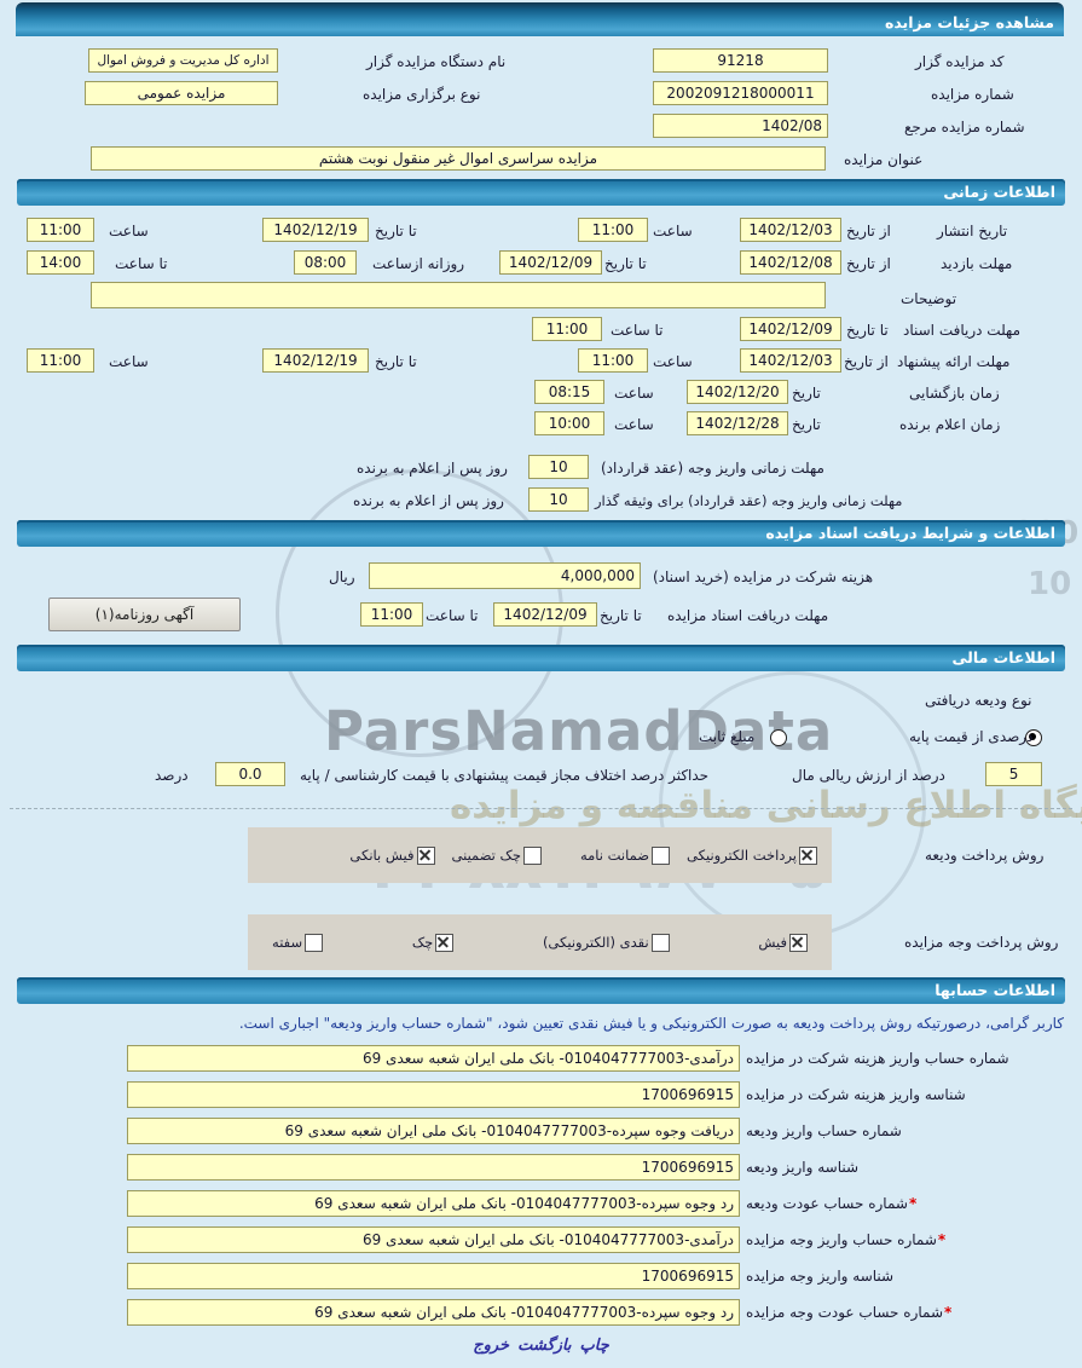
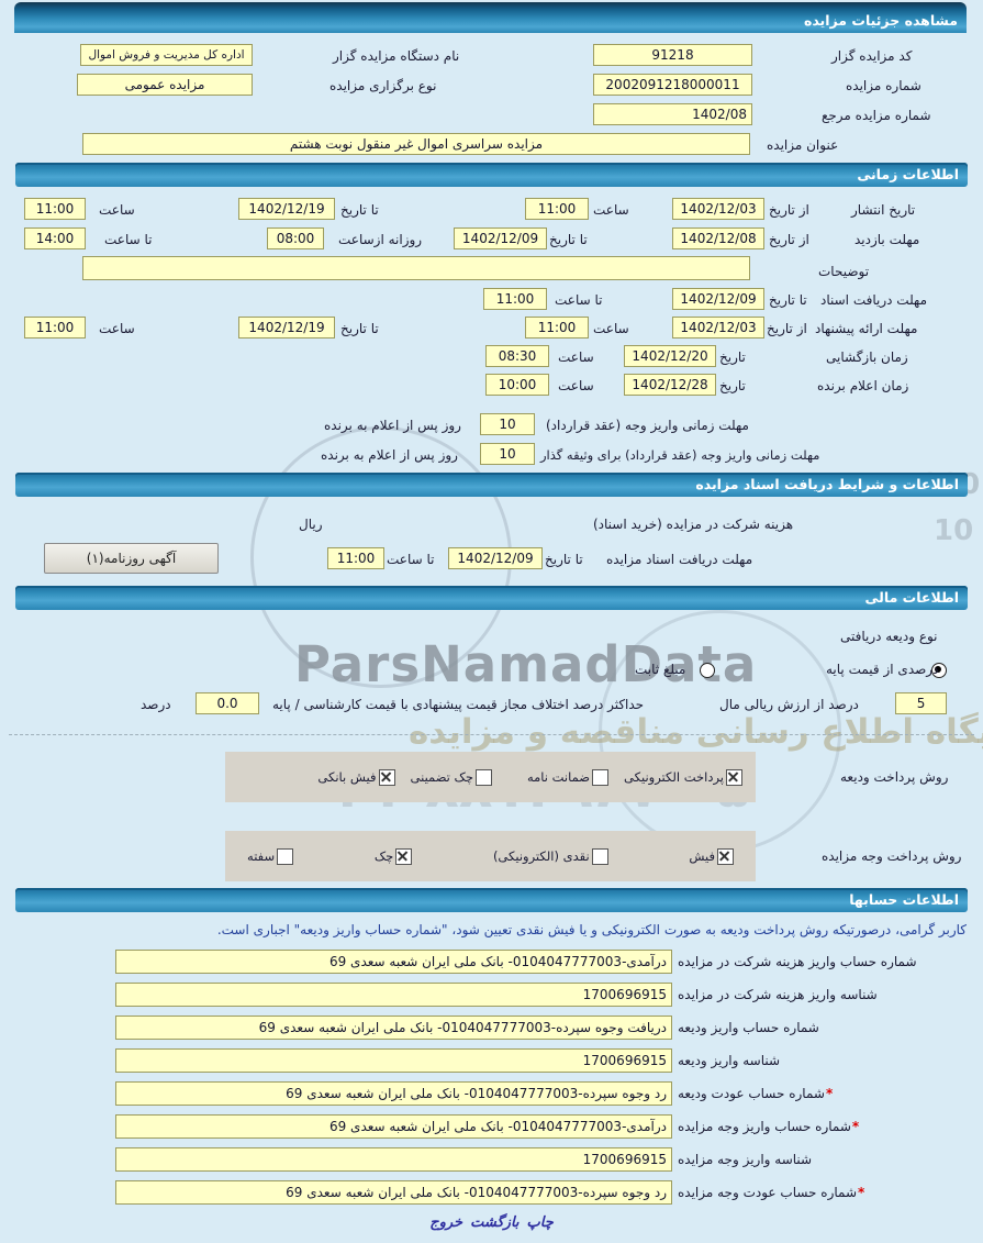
  10
  ParsNamadDaa
  گاه اطلاع رسانی مناقصه و مزایده
  مشاهده جزئیات مزایده
  کد مزایده گزار
  91218
  نام دستگاه مزایده گزار
  اداره کل مدیریت و فروش اموال
  شماره مزایده
  2002091218000011
  نوع برگزاری مزایده
  مزایده عمومی
  شماره مزایده مرجع
  1402/08
  عنوان مزایده
  مزایده سراسری اموال غیر منقول نوبت هشتم
  اطلاعات زمانی
  تاریخ انتشار
  از تاریخ
  1402/12/03
  ساعت
  11:00
  تا تاریخ
  1402/12/19
  ساعت
  11:00
  مهلت بازدید
  از تاریخ
  1402/12/08
  تا تاریخ
  1402/12/09
  روزانه ازساعت
  08:00
  تا ساعت
  14:00
  توضیحات
  مهلت دریافت اسناد
  تا تاریخ
  1402/12/09
  تا ساعت
  11:00
  مهلت ارائه پیشنهاد
  از تاریخ
  1402/12/03
  ساعت
  11:00
  تا تاریخ
  1402/12/19
  ساعت
  11:00
  زمان بازگشایی
  تاریخ
  1402/12/20
  ساعت
- 08:15
+ 08:30
  زمان اعلام برنده
  تاریخ
  1402/12/28
  ساعت
  10:00
  مهلت زمانی واریز وجه (عقد قرارداد)
  10
  روز پس از اعلام به برنده
  مهلت زمانی واریز وجه (عقد قرارداد) برای وثیقه گذار
  10
  روز پس از اعلام به برنده
  اطلاعات و شرایط دریافت اسناد مزایده
  هزینه شرکت در مزایده (خرید اسناد)
- 4,000,000
  ریال
  مهلت دریافت اسناد مزایده
  تا تاریخ
  1402/12/09
  تا ساعت
  11:00
  آگهی روزنامه(۱)
  اطلاعات مالی
  نوع ودیعه دریافتی
  درصدی از قیمت پایه
  مبلغ ثابت
  5
  درصد از ارزش ریالی مال
  حداکثر درصد اختلاف مجاز قیمت پیشنهادی با قیمت کارشناسی / پایه
  0.0
  درصد
  روش پرداخت ودیعه
  پرداخت الکترونیکی
  ضمانت نامه
  چک تضمینی
  فیش بانکی
  روش پرداخت وجه مزایده
  فیش
  نقدی (الکترونیکی)
  چک
  سفته
  اطلاعات حسابها
  کاربر گرامی، درصورتیکه روش پرداخت ودیعه به صورت الکترونیکی و یا فیش نقدی تعیین شود، "شماره حساب واریز ودیعه" اجباری است.
  شماره حساب واریز هزینه شرکت در مزایده
  درآمدی-0104047777003- بانک ملی ایران شعبه سعدی 69
  شناسه واریز هزینه شرکت در مزایده
  1700696915
  شماره حساب واریز ودیعه
  دریافت وجوه سپرده-0104047777003- بانک ملی ایران شعبه سعدی 69
  شناسه واریز ودیعه
  1700696915
  *شماره حساب عودت ودیعه
  رد وجوه سپرده-0104047777003- بانک ملی ایران شعبه سعدی 69
  *شماره حساب واریز وجه مزایده
  درآمدی-0104047777003- بانک ملی ایران شعبه سعدی 69
  شناسه واریز وجه مزایده
  1700696915
  *شماره حساب عودت وجه مزایده
  رد وجوه سپرده-0104047777003- بانک ملی ایران شعبه سعدی 69
  چاپ
  بازگشت
  خروج
